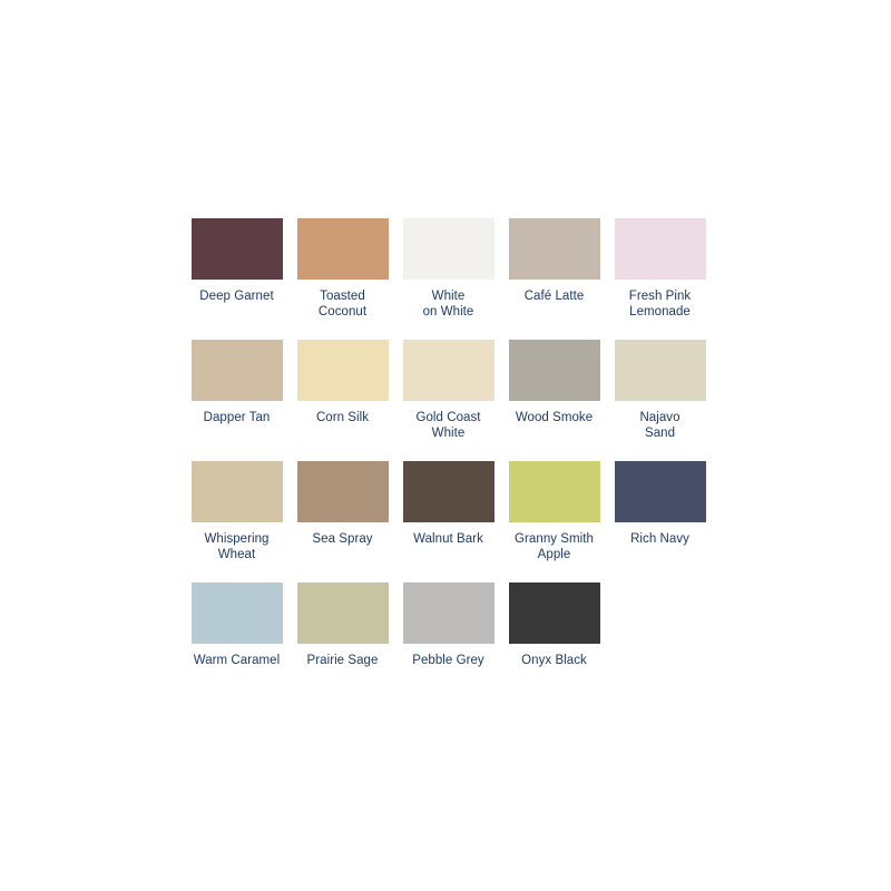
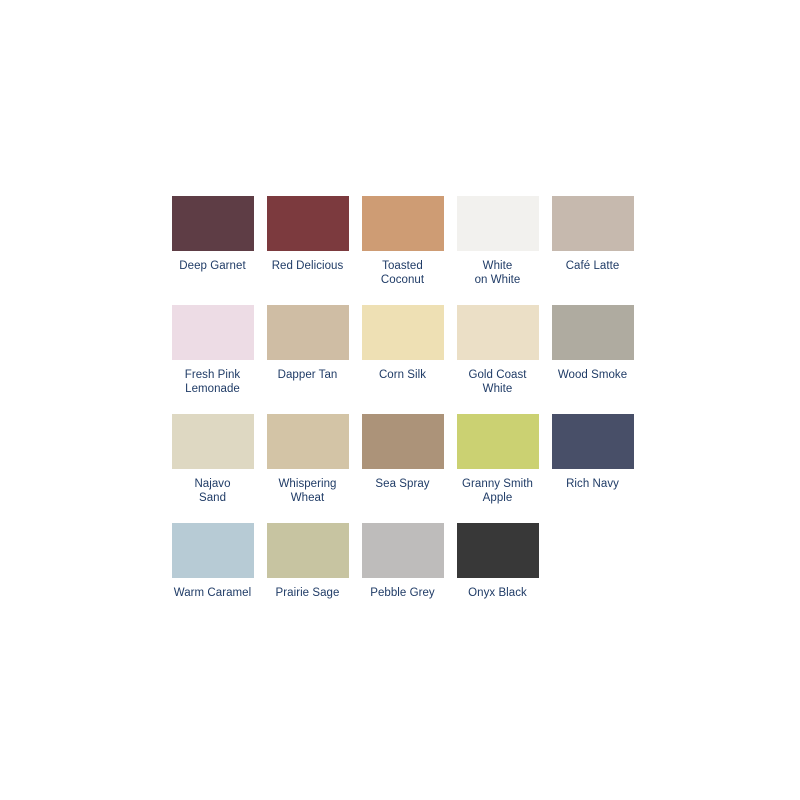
  Deep Garnet
+ Red Delicious
  Toasted
  Coconut
  White
  on White
  Café Latte
  Fresh Pink
  Lemonade
  Dapper Tan
  Corn Silk
  Gold Coast
  White
  Wood Smoke
  Najavo
  Sand
  Whispering
  Wheat
  Sea Spray
- Walnut Bark
  Granny Smith
  Apple
  Rich Navy
  Warm Caramel
  Prairie Sage
  Pebble Grey
  Onyx Black
